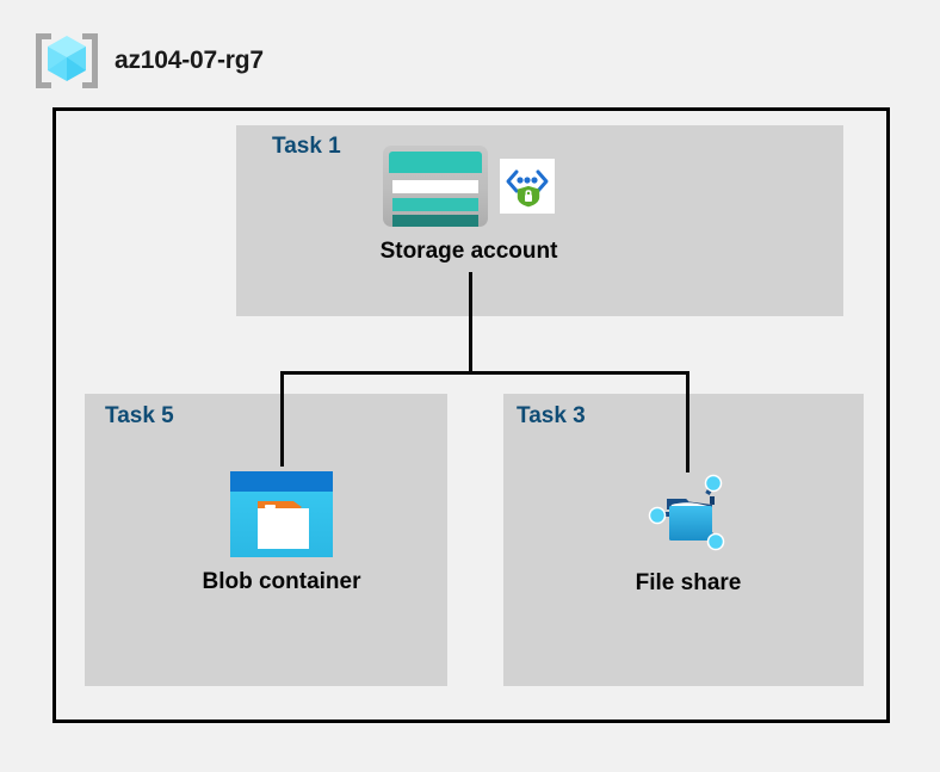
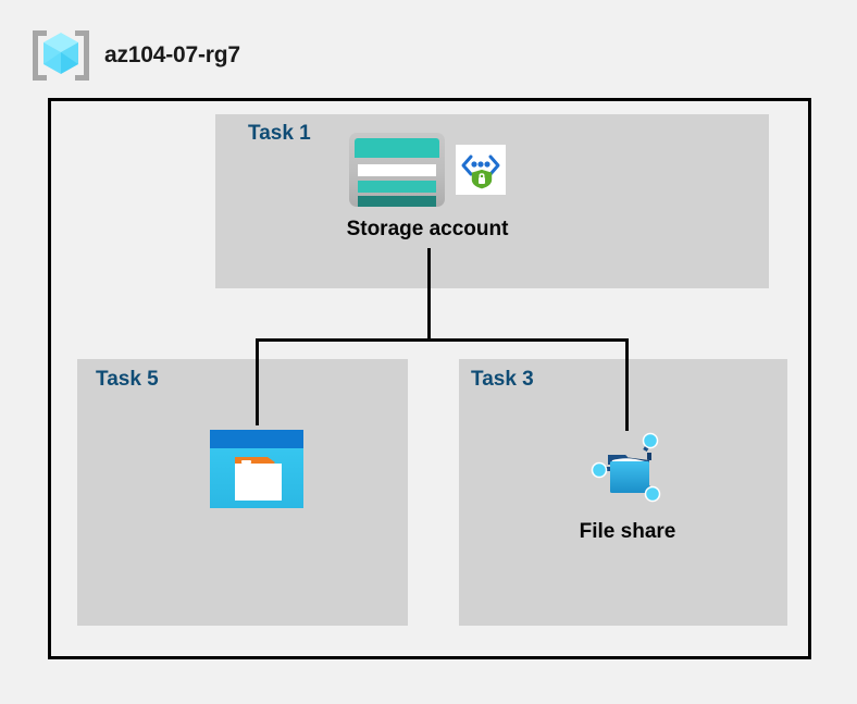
  az104-07-rg7
  Task 1
  Task 5
  Task 3
  Storage account
- Blob container
  File share
